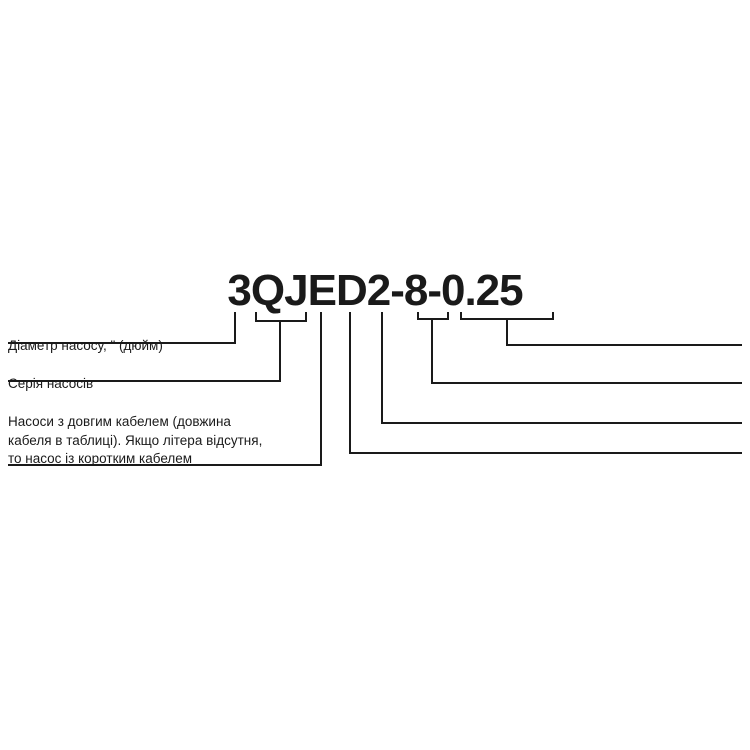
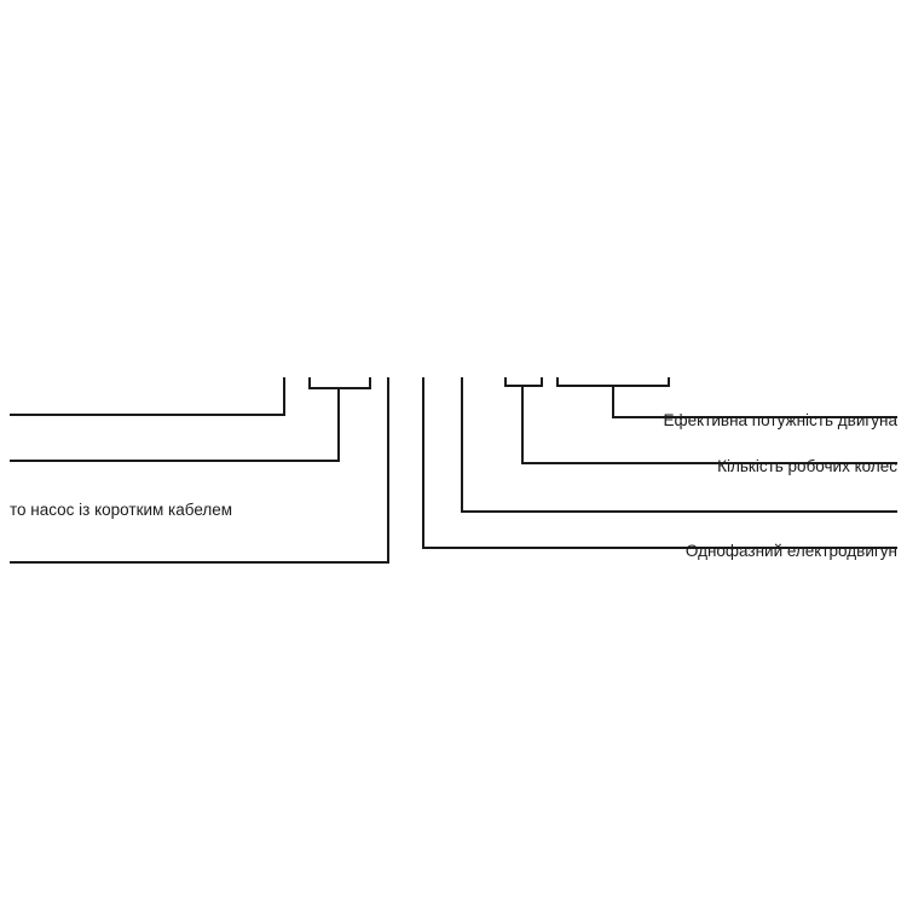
- 3QJED2-8-0.25
- Діаметр насосу, " (дюйм)
- Серія насосів
- Насоси з довгим кабелем (довжина
- кабеля в таблиці). Якщо літера відсутня,
  то насос із коротким кабелем
+ Ефективна потужність двигуна
+ Кількість робочих колес
+ Однофазний електродвигун
